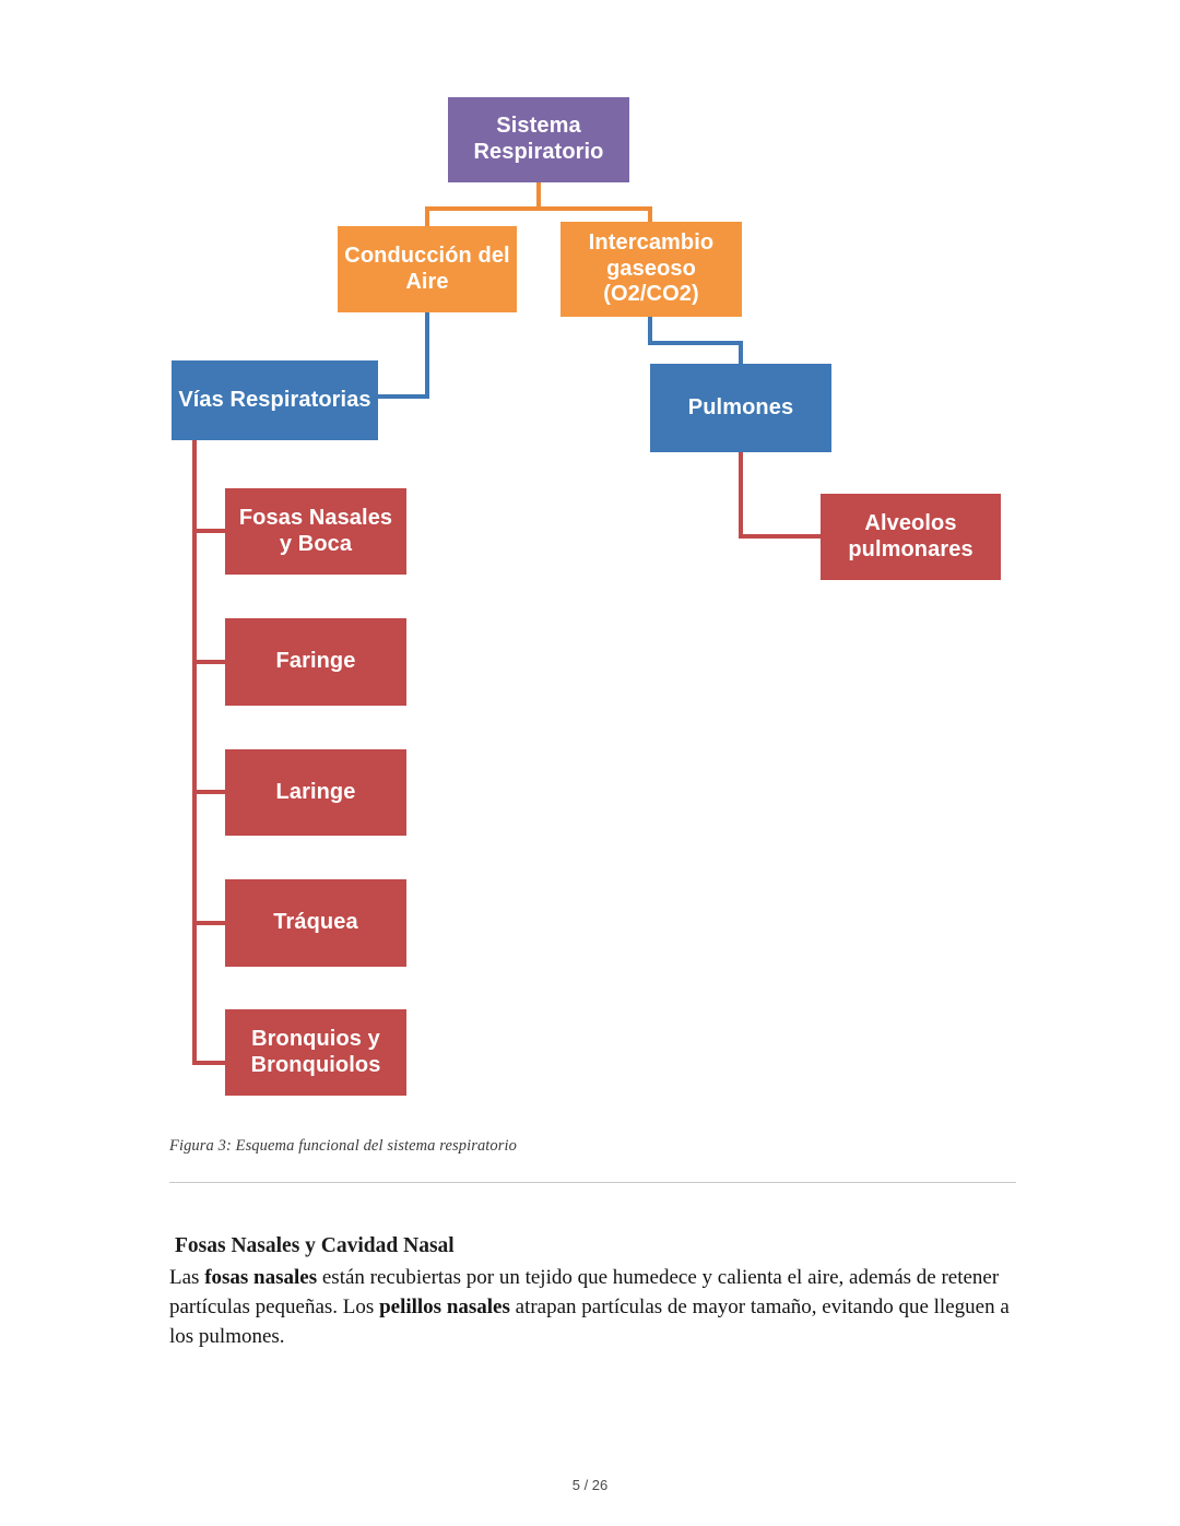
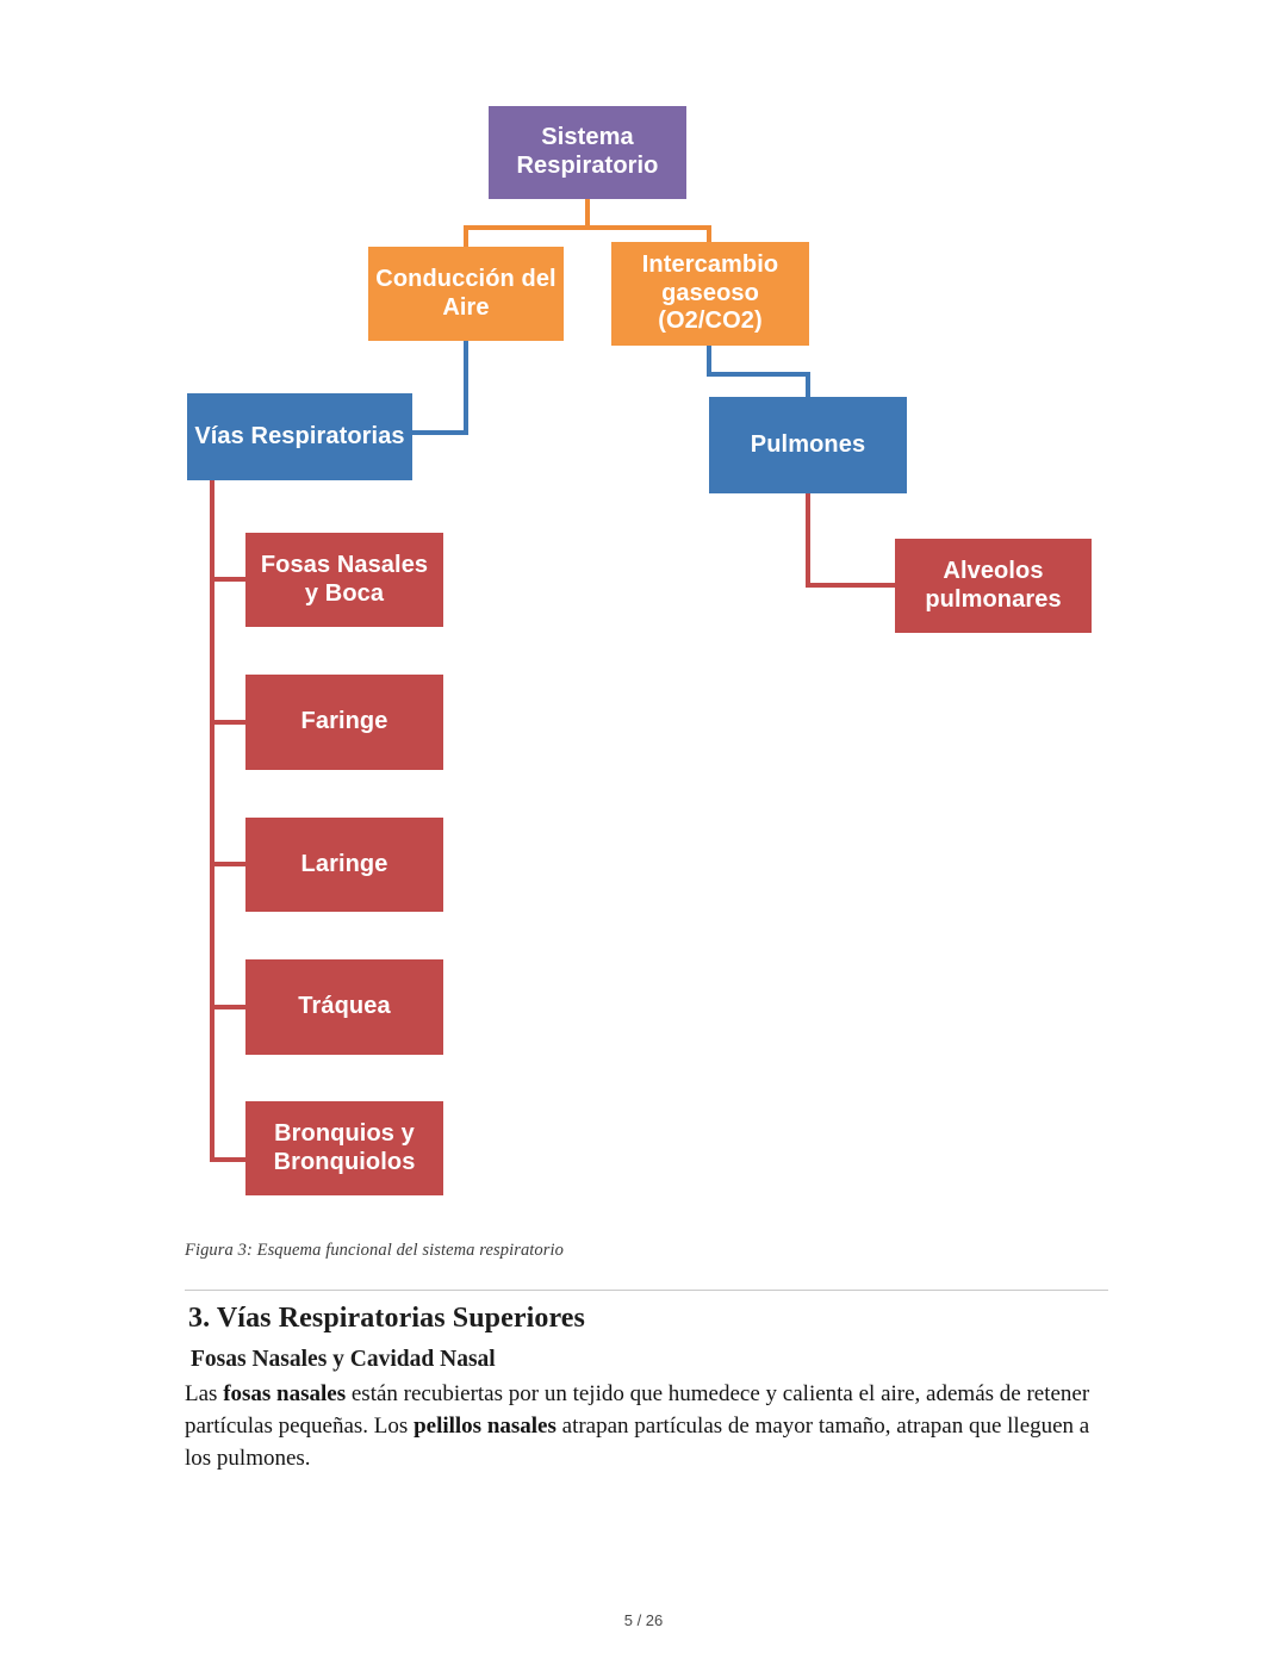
  Sistema Respiratorio
  Conducción del Aire
  Intercambio gaseoso (O2/CO2)
  Vías Respiratorias
  Pulmones
  Alveolos pulmonares
  Fosas Nasales y Boca
  Faringe
  Laringe
  Tráquea
  Bronquios y Bronquiolos
  Figura 3: Esquema funcional del sistema respiratorio
+ 3. Vías Respiratorias Superiores
  Fosas Nasales y Cavidad Nasal
- Las fosas nasales están recubiertas por un tejido que humedece y calienta el aire, además de retener partículas pequeñas. Los pelillos nasales atrapan partículas de mayor tamaño, evitando que lleguen a los pulmones.
+ Las fosas nasales están recubiertas por un tejido que humedece y calienta el aire, además de retener partículas pequeñas. Los pelillos nasales atrapan partículas de mayor tamaño, atrapan que lleguen a los pulmones.
  5 / 26
